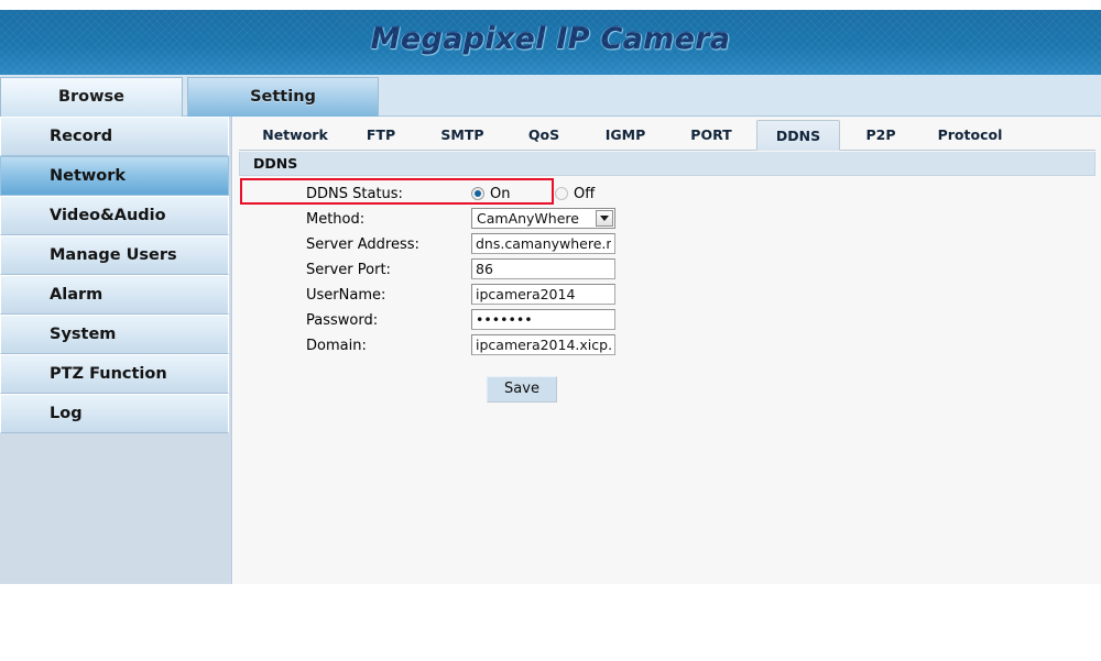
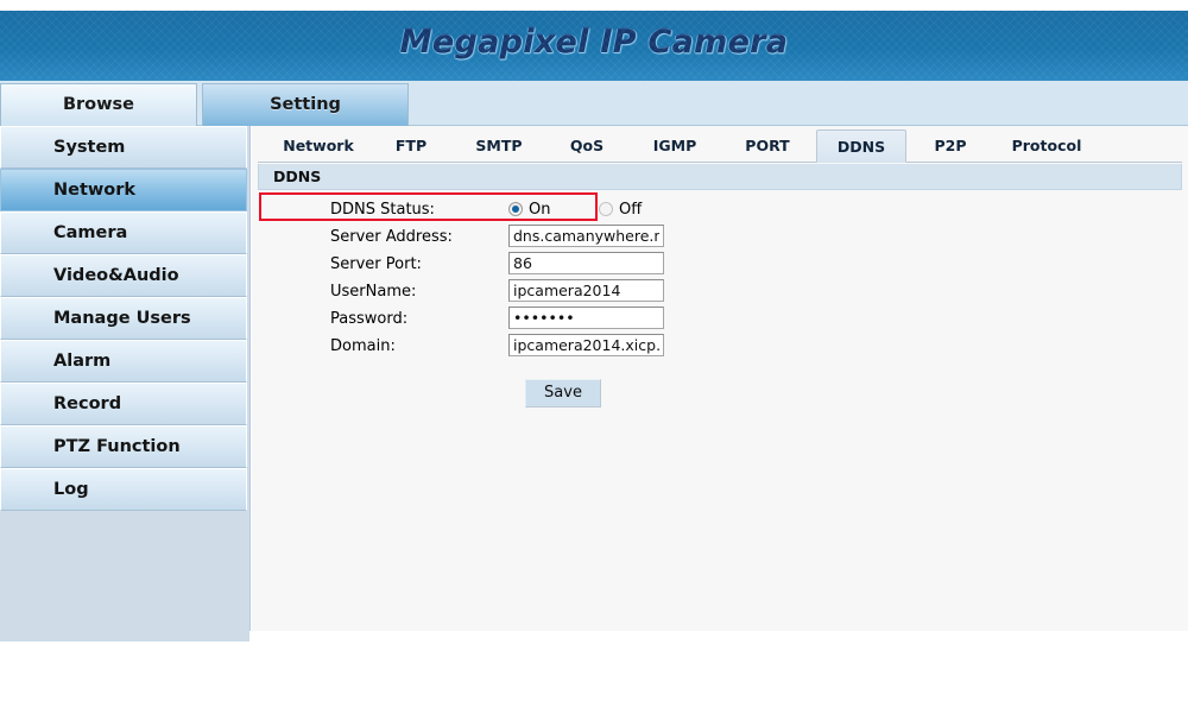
  Browse
  Setting
- Record
+ System
  Network
+ Camera
  Video&Audio
  Manage Users
  Alarm
- System
+ Record
  PTZ Function
  Log
  Network
  FTP
  SMTP
  QoS
  IGMP
  PORT
  DDNS
  P2P
  Protocol
  DDNS
  DDNS Status:
  On
  Off
- Method:
- CamAnyWhere
  Server Address:
  dns.camanywhere.n
  Server Port:
  86
  UserName:
  ipcamera2014
  Password:
  •••••••
  Domain:
  ipcamera2014.xicp.
  Save
